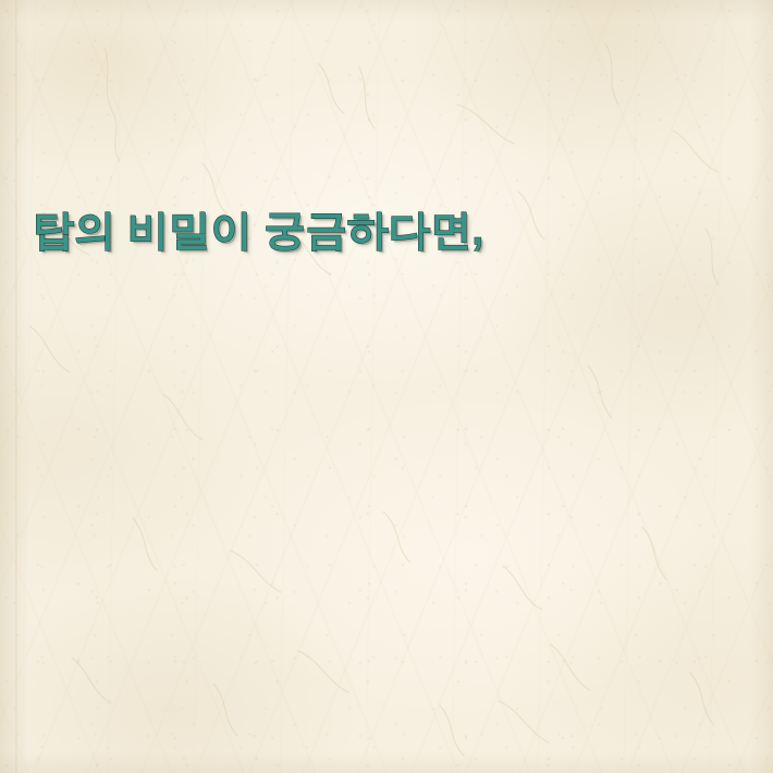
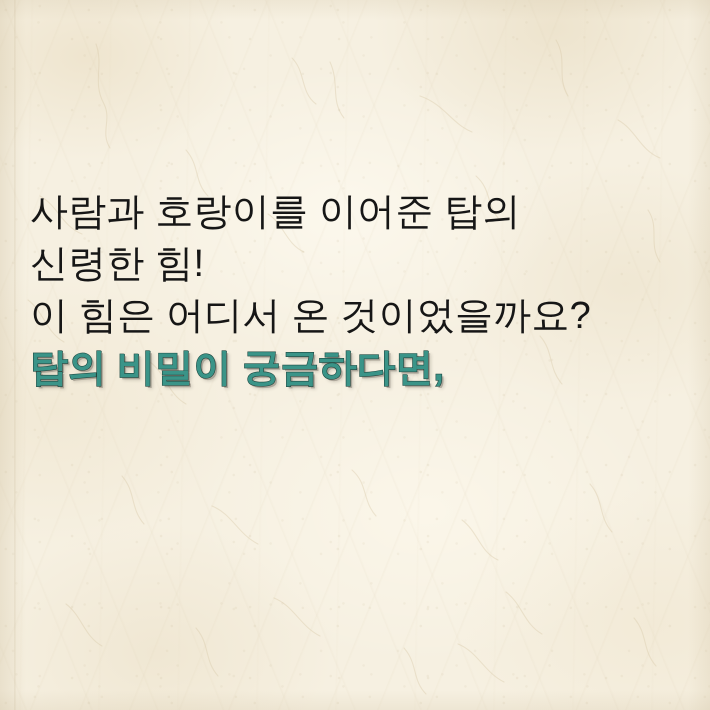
+ 사람과 호랑이를 이어준 탑의
+ 신령한 힘!
+ 이 힘은 어디서 온 것이었을까요?
  탑의 비밀이 궁금하다면,
